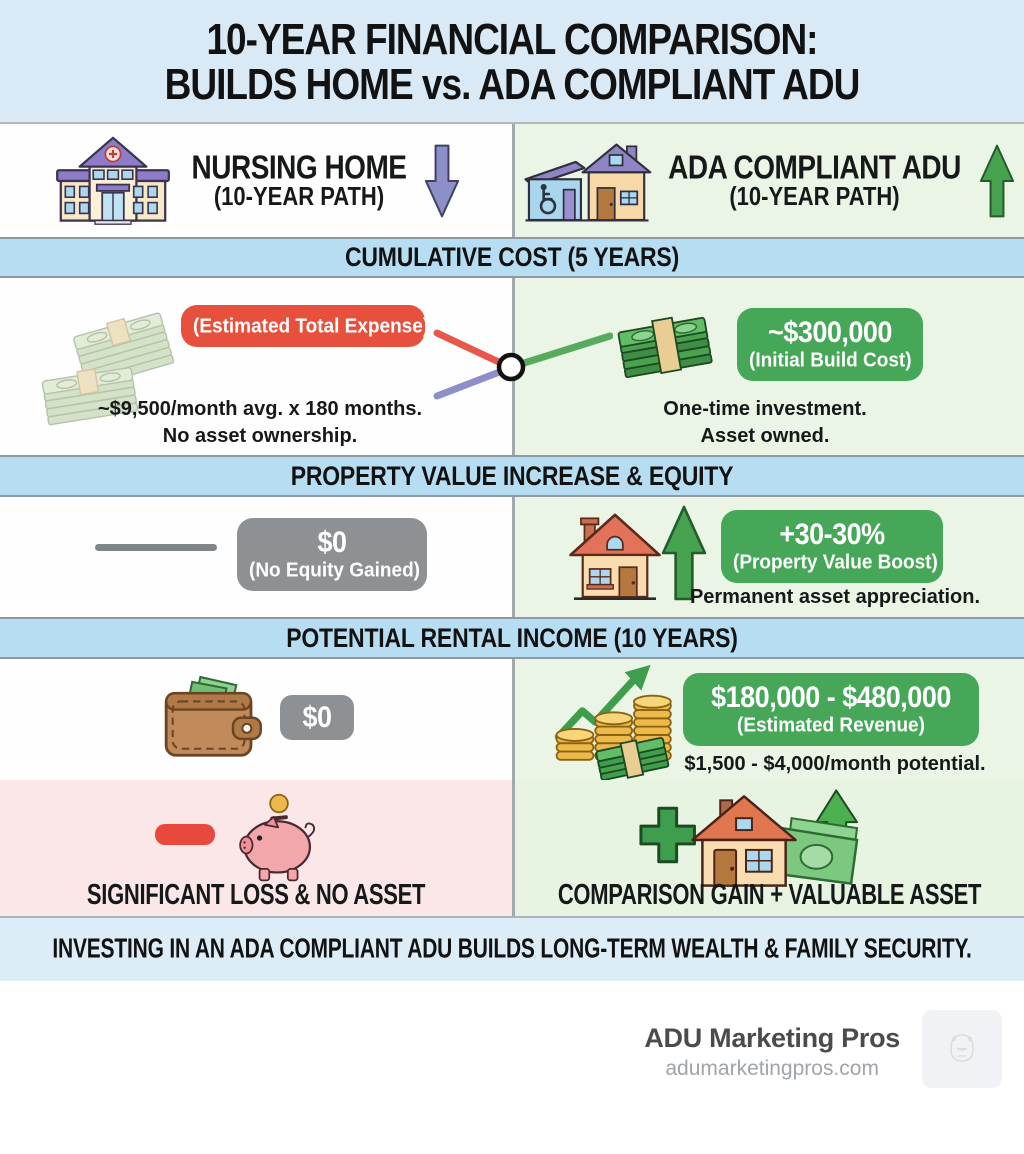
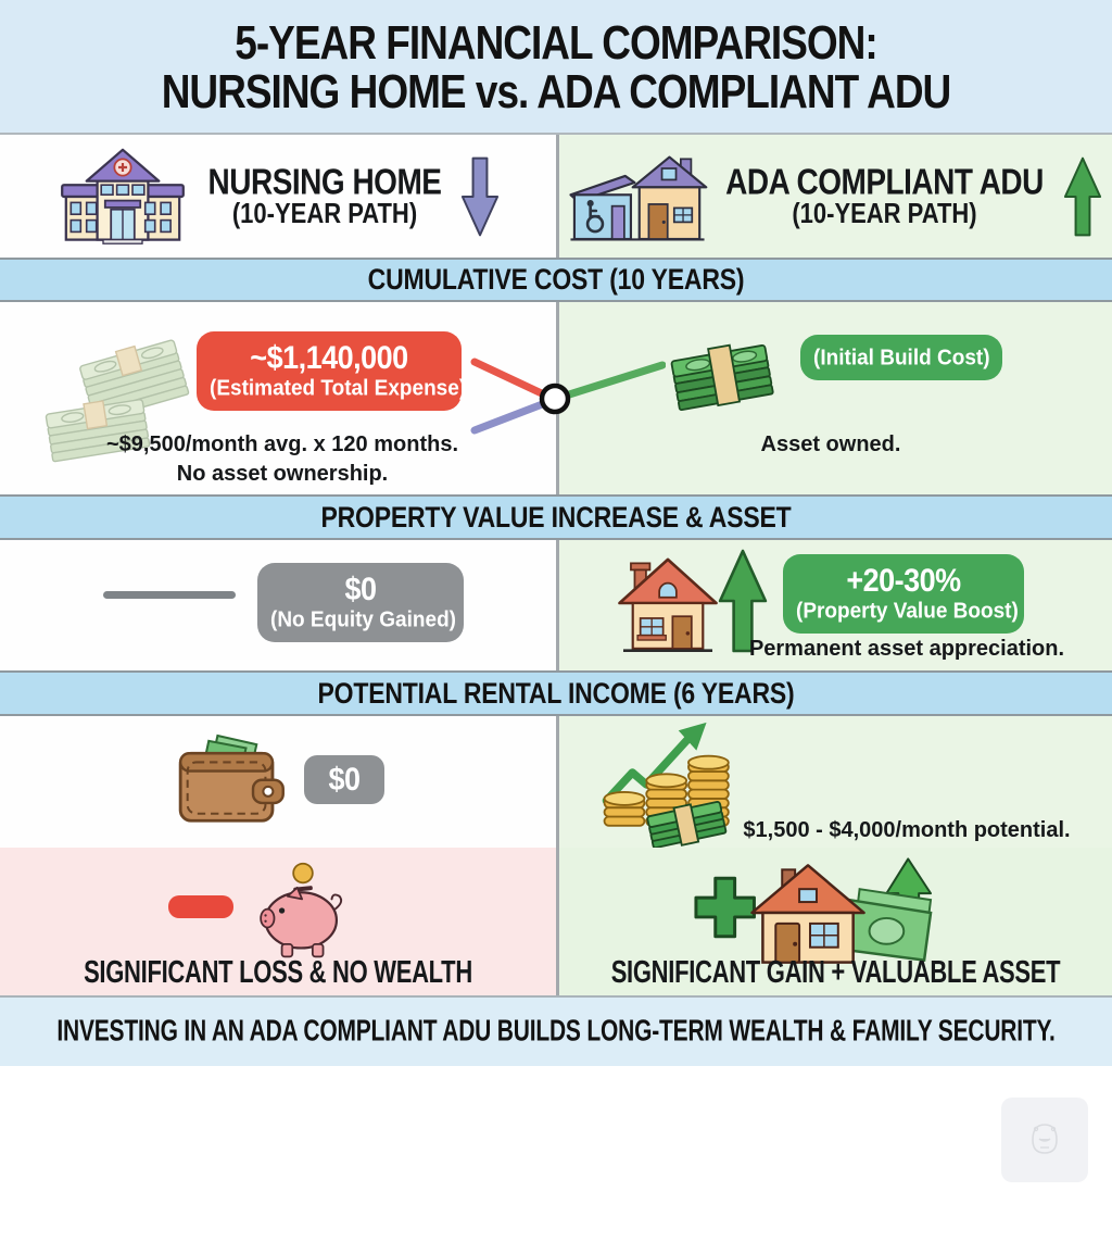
- 10-YEAR FINANCIAL COMPARISON:
+ 5-YEAR FINANCIAL COMPARISON:
- BUILDS HOME vs. ADA COMPLIANT ADU
+ NURSING HOME vs. ADA COMPLIANT ADU
  NURSING HOME
  (10-YEAR PATH)
  ADA COMPLIANT ADU
  (10-YEAR PATH)
- CUMULATIVE COST (5 YEARS)
+ CUMULATIVE COST (10 YEARS)
+ ~$1,140,000
  (Estimated Total Expens
- ~$9,500/month avg. x 180 months.
+ ~$9,500/month avg. x 120 months.
  No asset ownership.
- ~$300,000
  (Initial Build Cost)
- One-time investment.
  Asset owned.
- PROPERTY VALUE INCREASE & EQUITY
+ PROPERTY VALUE INCREASE & ASSET
  $0
  (No Equity Gained)
- +30-30%
+ +20-30%
  (Property Value Boost)
  Permanent asset appreciation.
- POTENTIAL RENTAL INCOME (10 YEARS)
+ POTENTIAL RENTAL INCOME (6 YEARS)
  $0
- $180,000 - $480,000
- (Estimated Revenue)
  $1,500 - $4,000/month potential.
- SIGNIFICANT LOSS & NO ASSET
+ SIGNIFICANT LOSS & NO WEALTH
- COMPARISON GAIN + VALUABLE ASSET
+ SIGNIFICANT GAIN + VALUABLE ASSET
  INVESTING IN AN ADA COMPLIANT ADU BUILDS LONG-TERM WEALTH & FAMILY SECURITY.
- ADU Marketing Pros
- adumarketingpros.com
